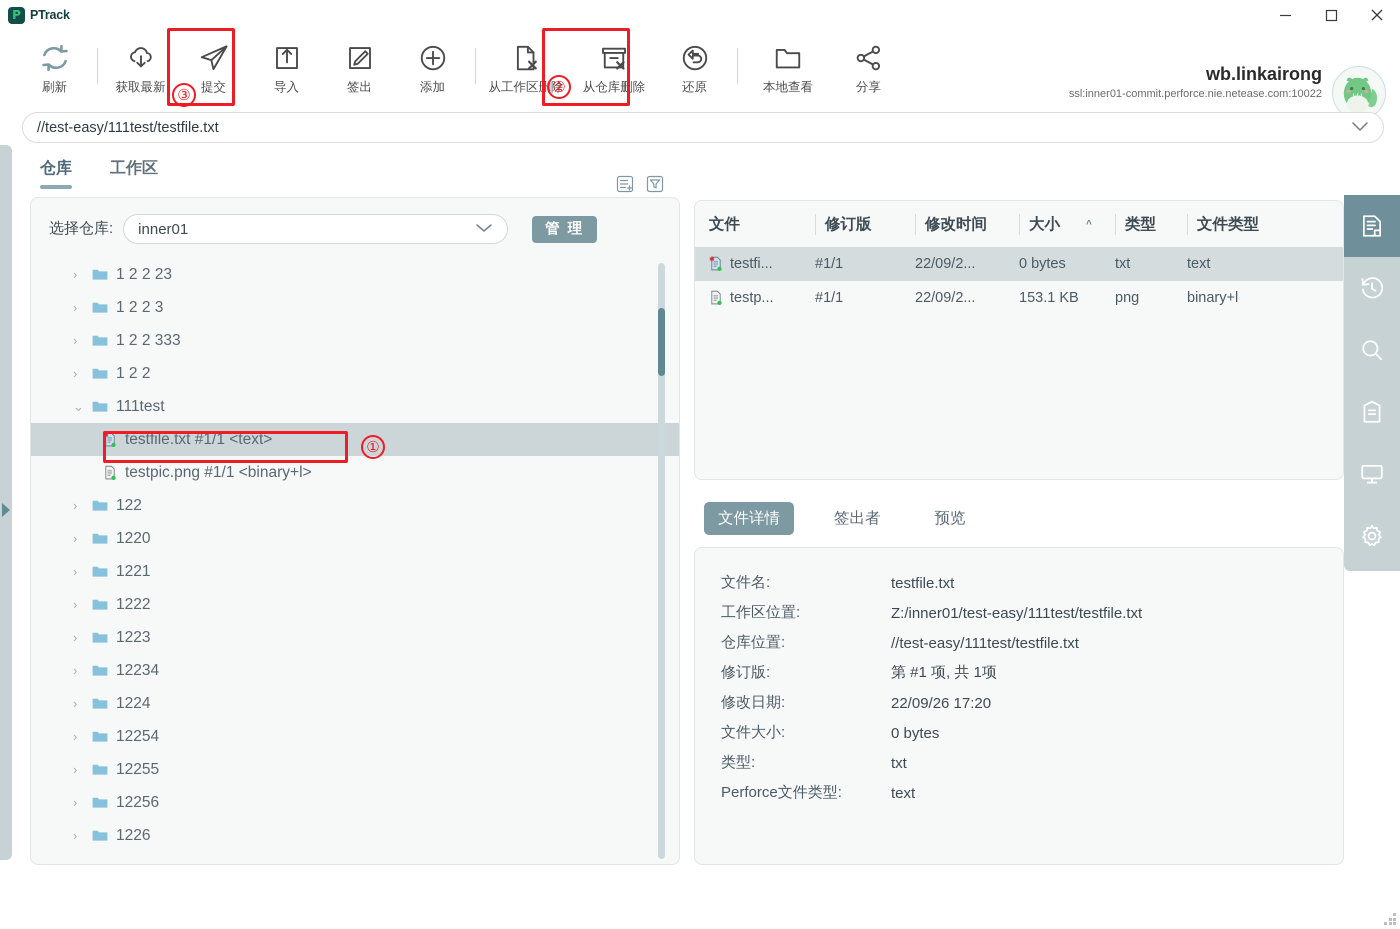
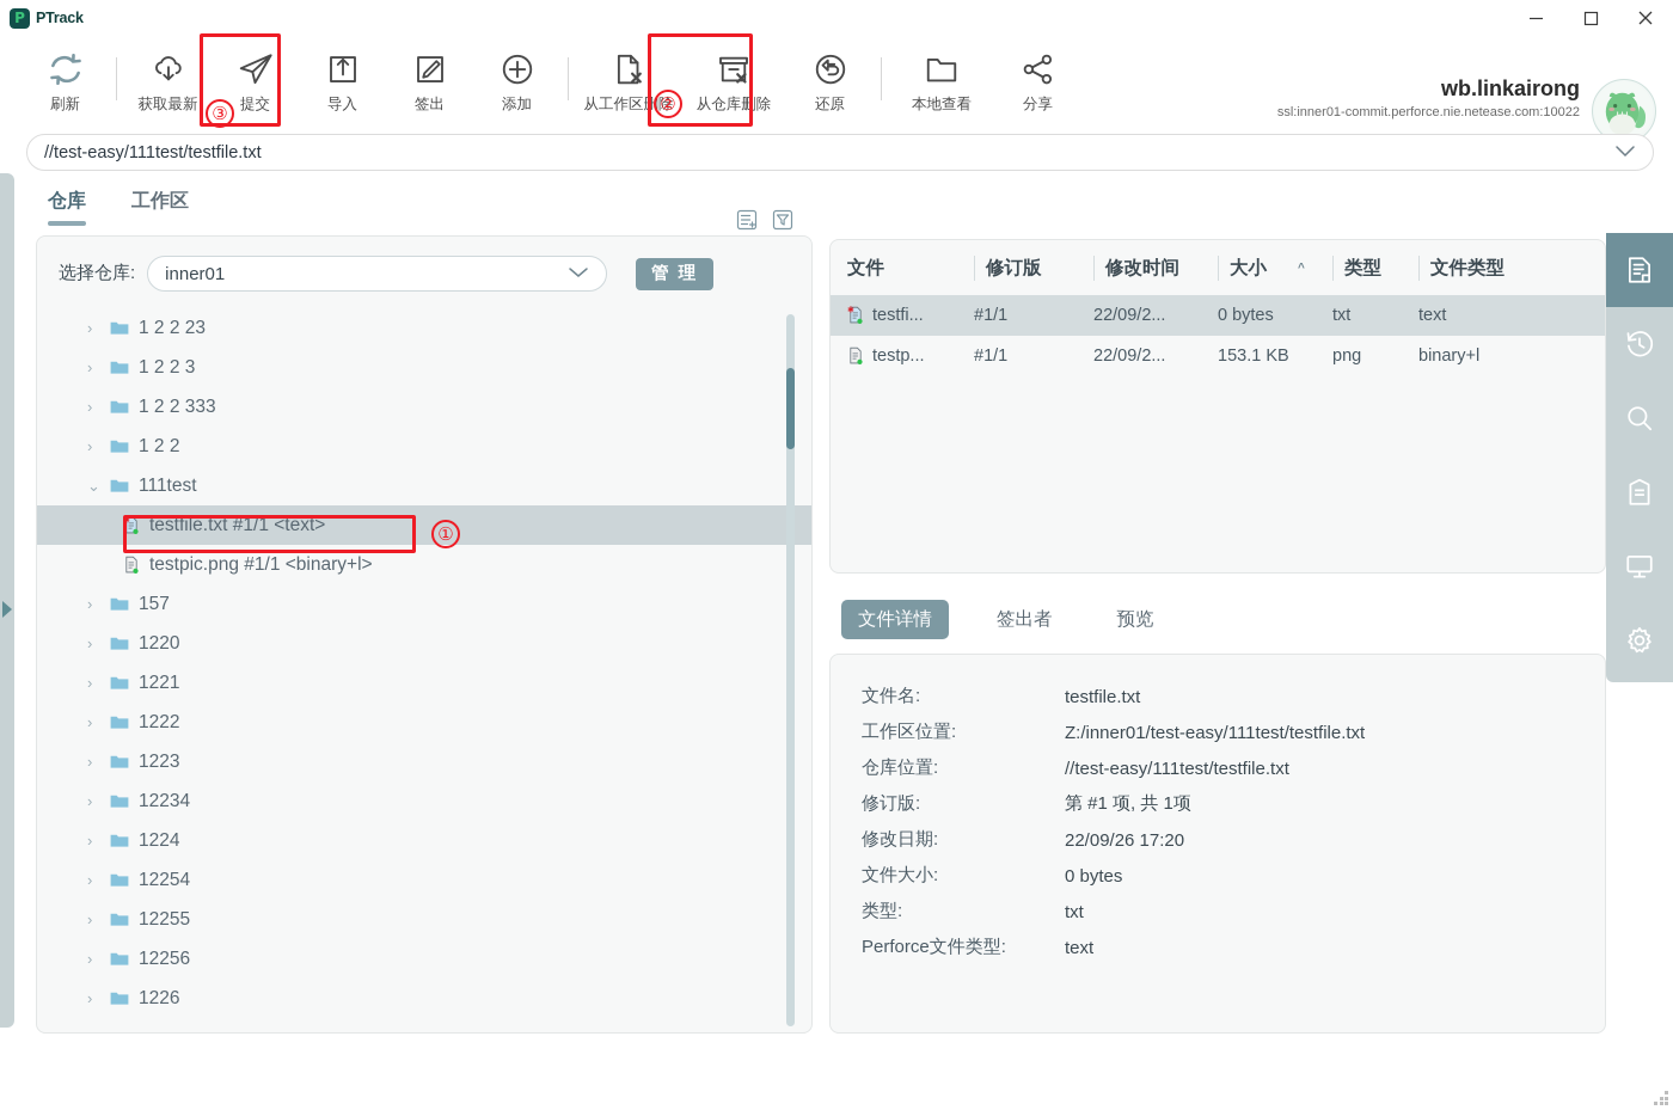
  P
  PTrack
  刷新
  获取最新
  提交
  导入
  签出
  添加
  从工作区删除
  从仓库删除
  还原
  本地查看
  分享
  ③
  ②
  wb.linkairong
  ssl:inner01-commit.perforce.nie.netease.com:10022
  //test-easy/111test/testfile.txt
  仓库
  工作区
  选择仓库:
  inner01
  管 理
  ›
  1 2 2 23
  ›
  1 2 2 3
  ›
  1 2 2 333
  ›
  1 2 2
  ⌄
  111test
  testfile.txt #1/1 <text>
  testpic.png #1/1 <binary+l>
  ›
- 122
+ 157
  ›
  1220
  ›
  1221
  ›
  1222
  ›
  1223
  ›
  12234
  ›
  1224
  ›
  12254
  ›
  12255
  ›
  12256
  ›
  1226
  ①
  文件
  修订版
  修改时间
  大小
  ^
  类型
  文件类型
  testfi...
  #1/1
  22/09/2...
  0 bytes
  txt
  text
  testp...
  #1/1
  22/09/2...
  153.1 KB
  png
  binary+l
  文件详情
  签出者
  预览
  文件名:
  testfile.txt
  工作区位置:
  Z:/inner01/test-easy/111test/testfile.txt
  仓库位置:
  //test-easy/111test/testfile.txt
  修订版:
  第 #1 项, 共 1项
  修改日期:
  22/09/26 17:20
  文件大小:
  0 bytes
  类型:
  txt
  Perforce文件类型:
  text
